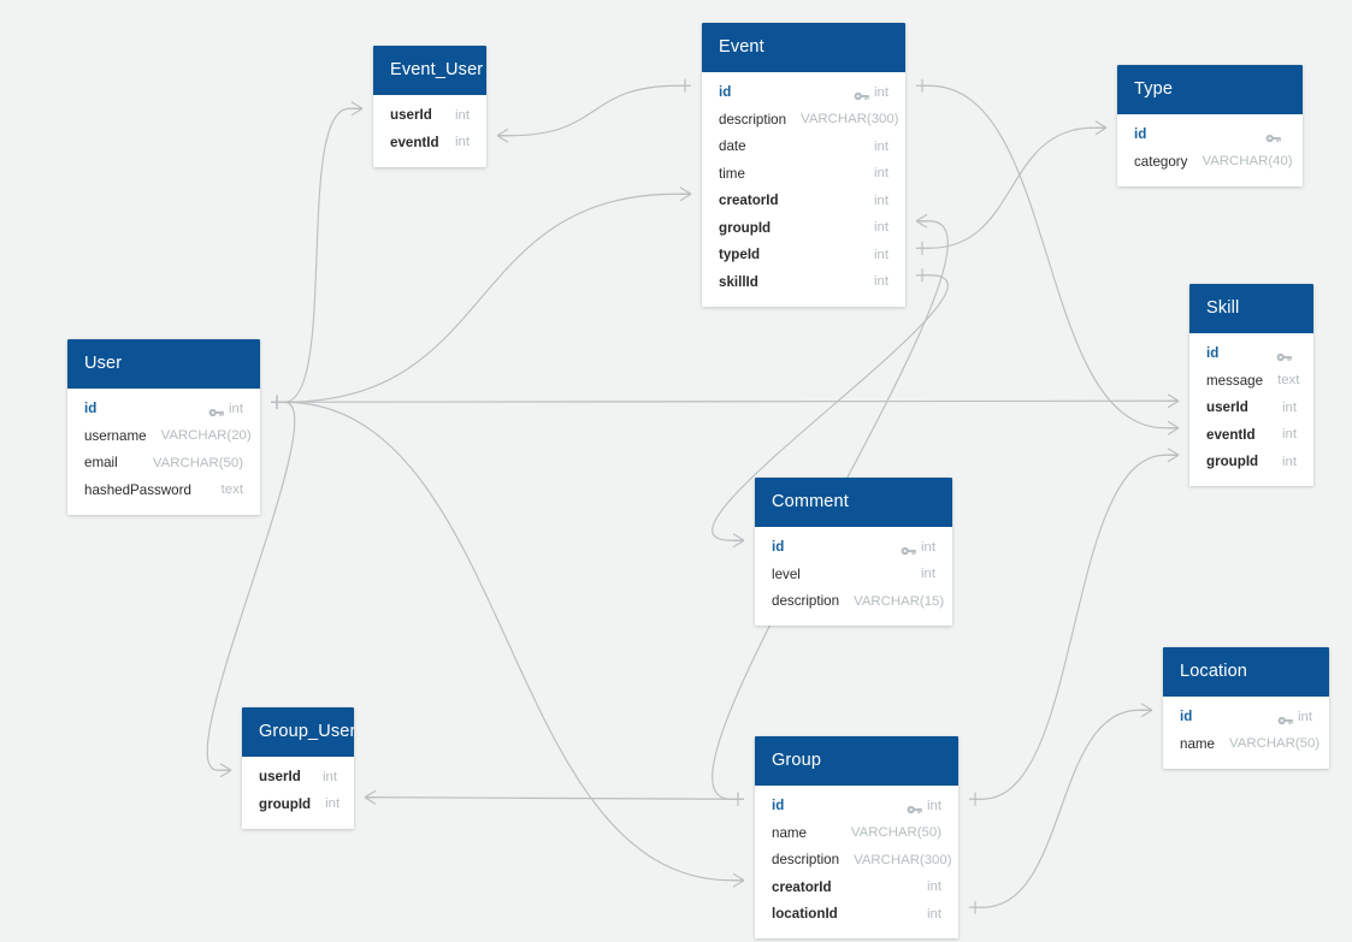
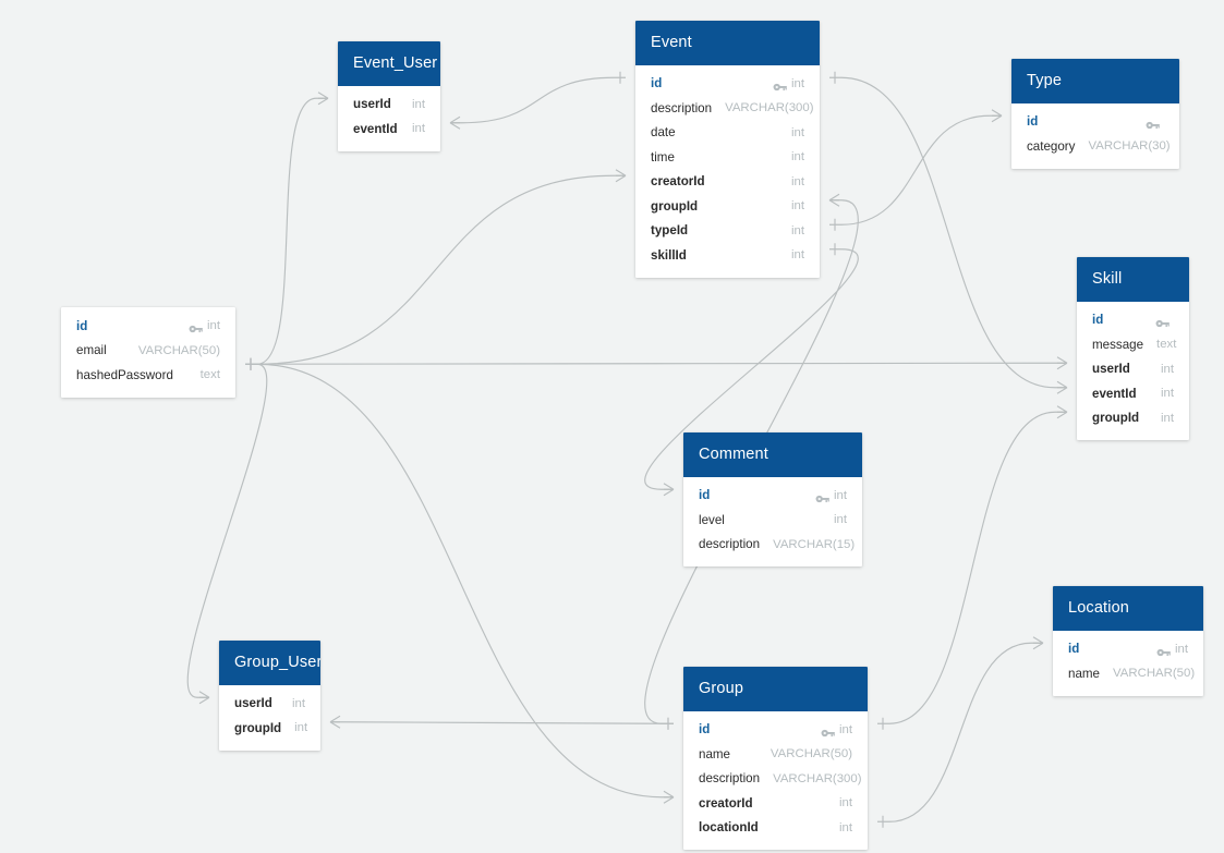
  Event_User
  userId
  int
  eventId
  int
  Event
  id
  int
  description
  VARCHAR(300)
  date
  int
  time
  int
  creatorId
  int
  groupId
  int
  typeId
  int
  skillId
  int
  Type
  id
  category
- VARCHAR(40)
+ VARCHAR(30)
- User
  id
  int
- username
- VARCHAR(20)
  email
  VARCHAR(50)
  hashedPassword
  text
  Skill
  id
  message
  text
  userId
  int
  eventId
  int
  groupId
  int
  Comment
  id
  int
  level
  int
  description
  VARCHAR(15)
  Location
  id
  int
  name
  VARCHAR(50)
  Group_User
  userId
  int
  groupId
  int
  Group
  id
  int
  name
  VARCHAR(50)
  description
  VARCHAR(300)
  creatorId
  int
  locationId
  int
